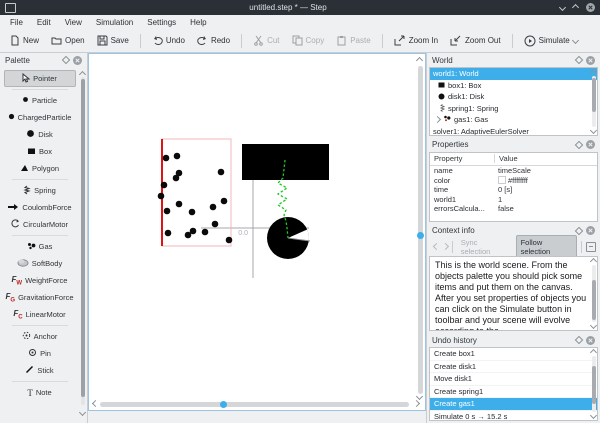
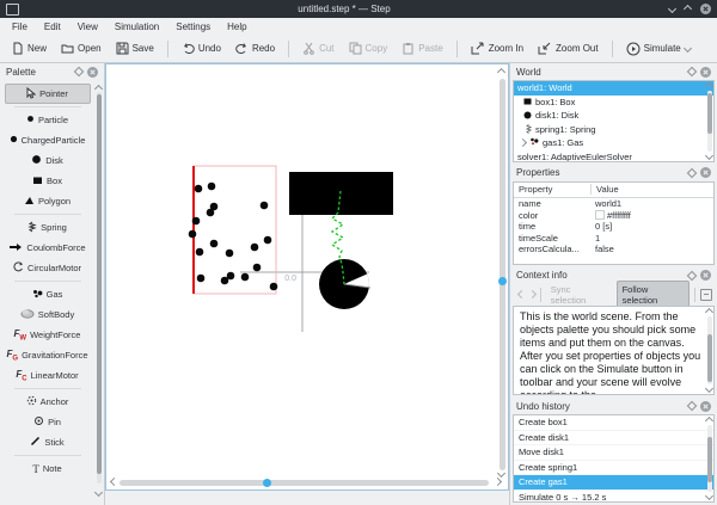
  untitled.step * — Step
  File
  Edit
  View
  Simulation
  Settings
  Help
  New
  Open
  Save
  Undo
  Redo
  Cut
  Copy
  Paste
  Zoom In
  Zoom Out
  Simulate
  Palette
  Pointer
  Particle
  ChargedParticle
  Disk
  Box
  Polygon
  Spring
  CoulombForce
  CircularMotor
  Gas
  SoftBody
  WeightForce
  GravitationForce
  LinearMotor
  Anchor
  Pin
  Stick
  T
  Note
  World
  world1: World
  box1: Box
  disk1: Disk
  spring1: Spring
  gas1: Gas
  solver1: AdaptiveEulerSolver
  Properties
  Property
  Value
  name
- timeScale
+ world1
  color
  #ffffffff
  time
  0 [s]
- world1
+ timeScale
  1
  errorsCalcula...
  false
  Context info
  Sync selection
  Follow selection
  This is the world scene. From the objects palette you should pick some items and put them on the canvas. After you set properties of objects you can click on the Simulate button in toolbar and your scene will evolve according to the
  Undo history
  Create box1
  Create disk1
  Move disk1
  Create spring1
  Create gas1
  Simulate 0 s → 15.2 s
